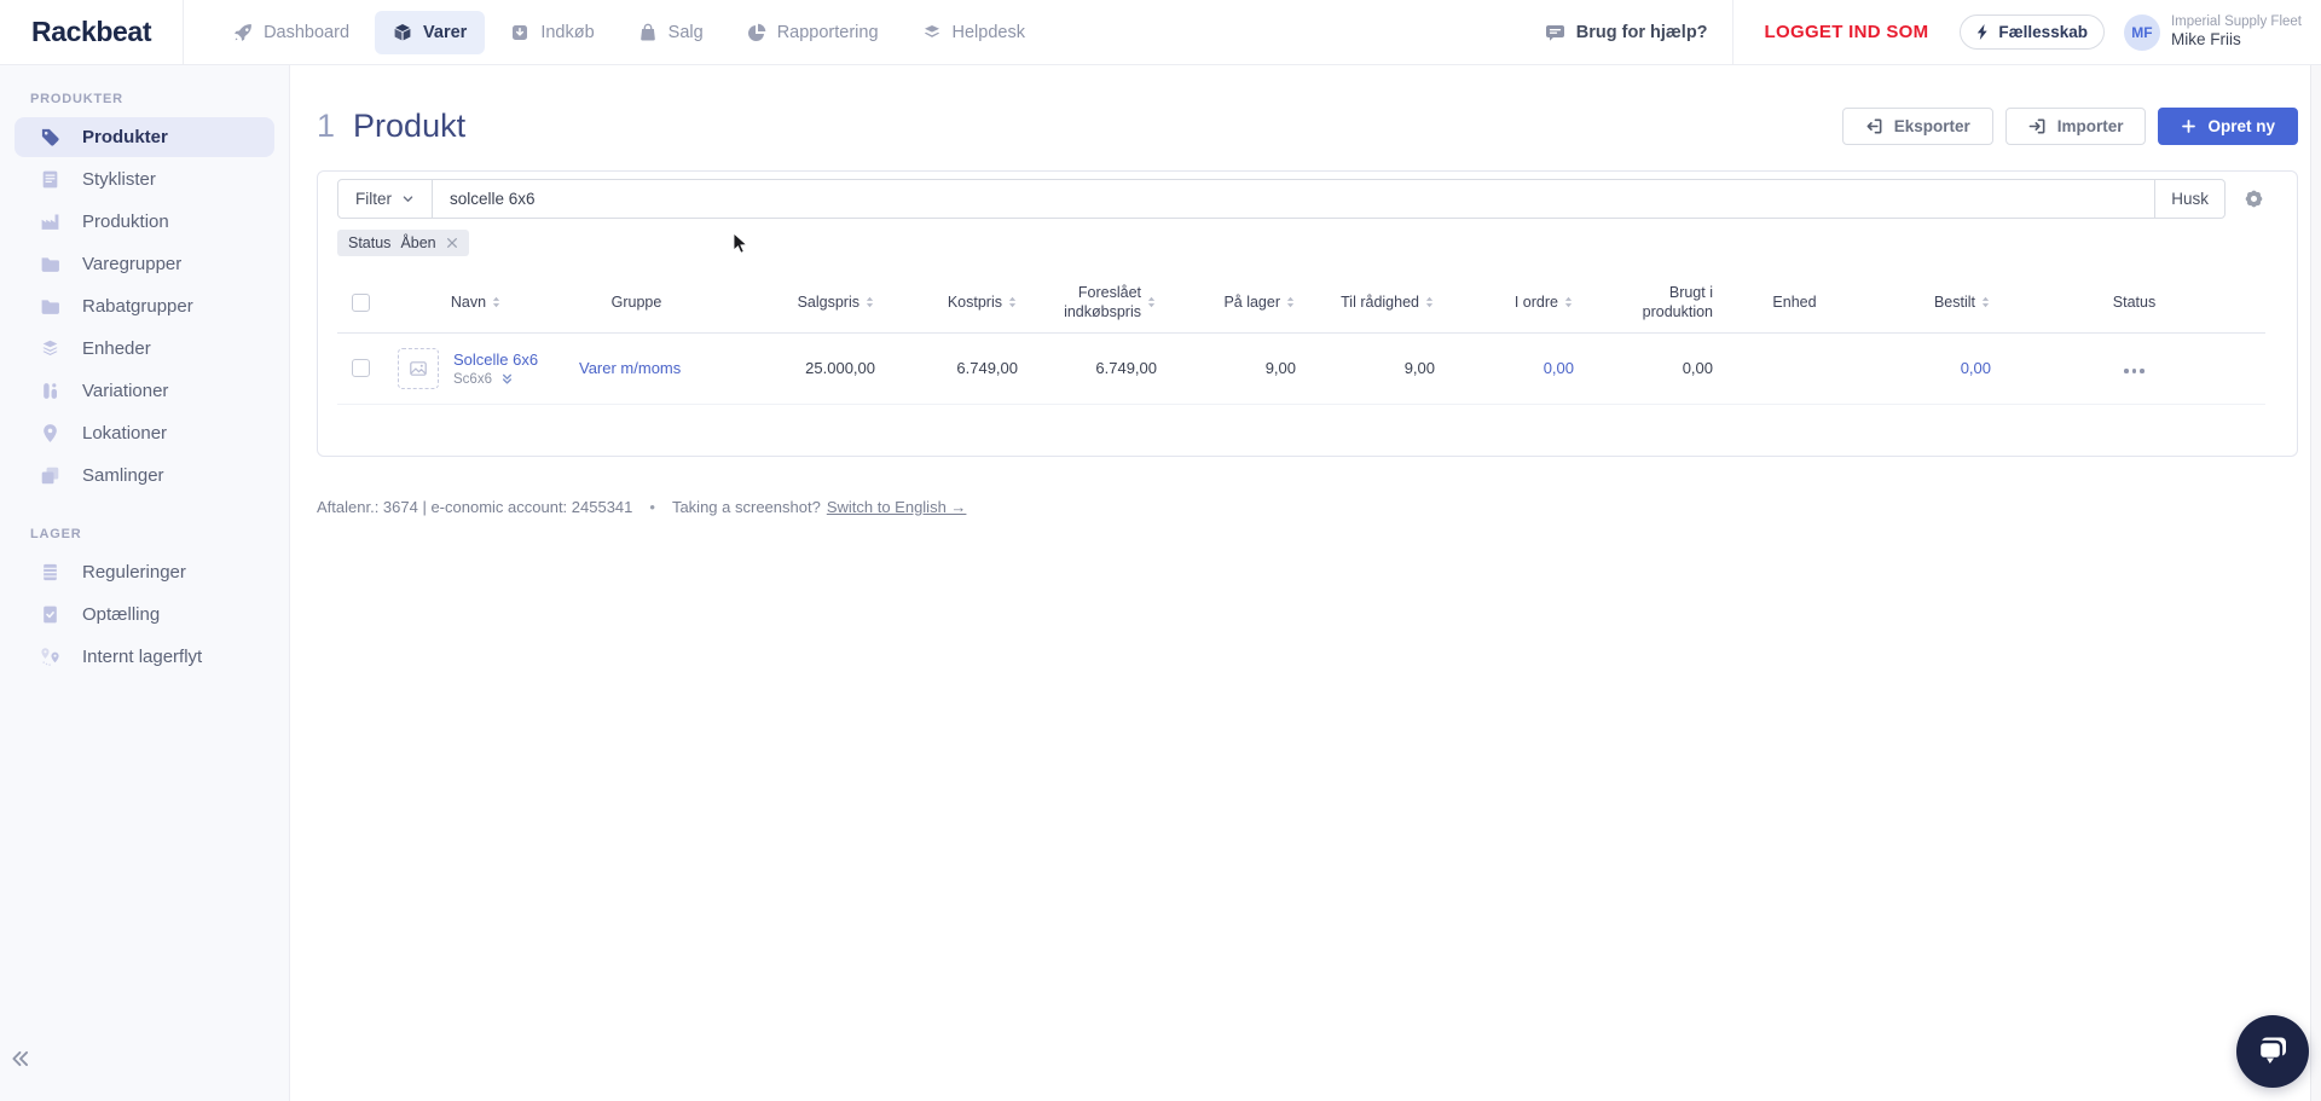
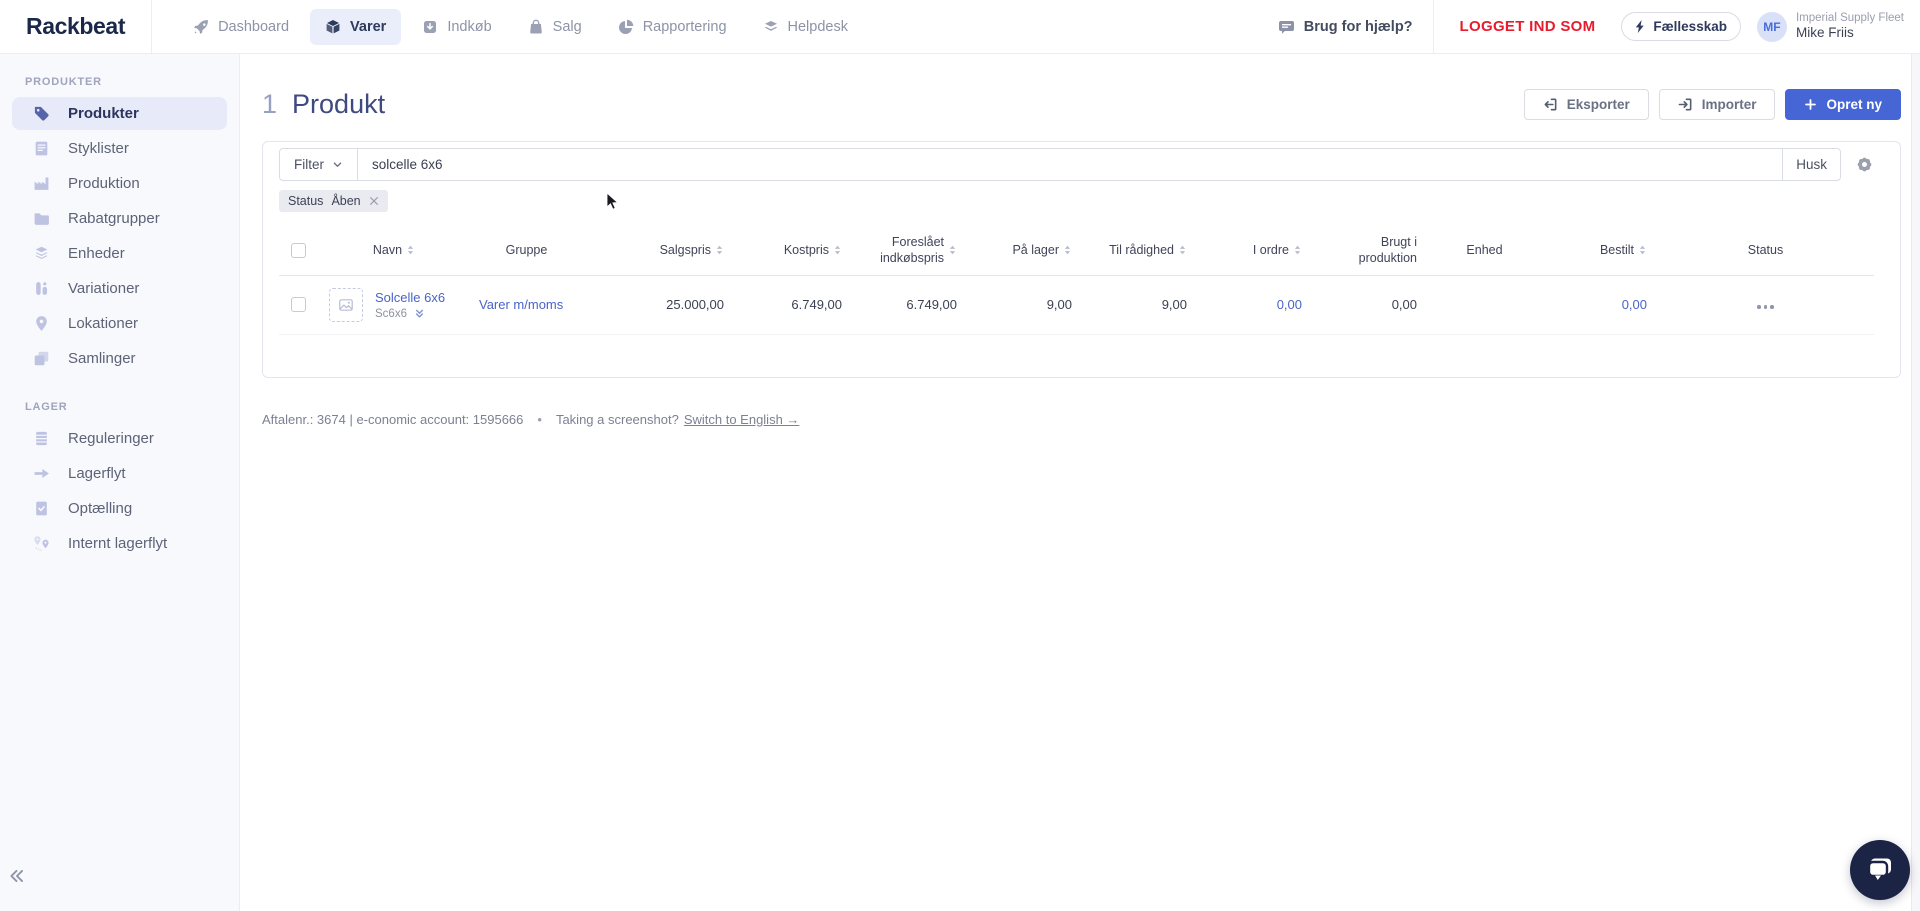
  Rackbeat
  Dashboard
  Varer
  Indkøb
  Salg
  Rapportering
  Helpdesk
  Brug for hjælp?
  LOGGET IND SOM
  Fællesskab
  MF
  Imperial Supply Fleet
  Mike Friis
  PRODUKTER
  Produkter
  Styklister
  Produktion
- Varegrupper
  Rabatgrupper
  Enheder
  Variationer
  Lokationer
  Samlinger
  LAGER
  Reguleringer
+ Lagerflyt
  Optælling
  Internt lagerflyt
  1
  Produkt
  Eksporter
  Importer
  Opret ny
  Filter
  solcelle 6x6
  Husk
  Status
  Åben
  	Navn	Gruppe	Salgspris	Kostpris	Foreslået indkøbspris	På lager	Til rådighed	I ordre	Brugt i produktion	Enhed	Bestilt	Status
  	Solcelle 6x6 Sc6x6	Varer m/moms	25.000,00	6.749,00	6.749,00	9,00	9,00	0,00	0,00		0,00
- Aftalenr.: 3674 | e-conomic account: 2455341
+ Aftalenr.: 3674 | e-conomic account: 1595666
  •
  Taking a screenshot?
  Switch to English →
